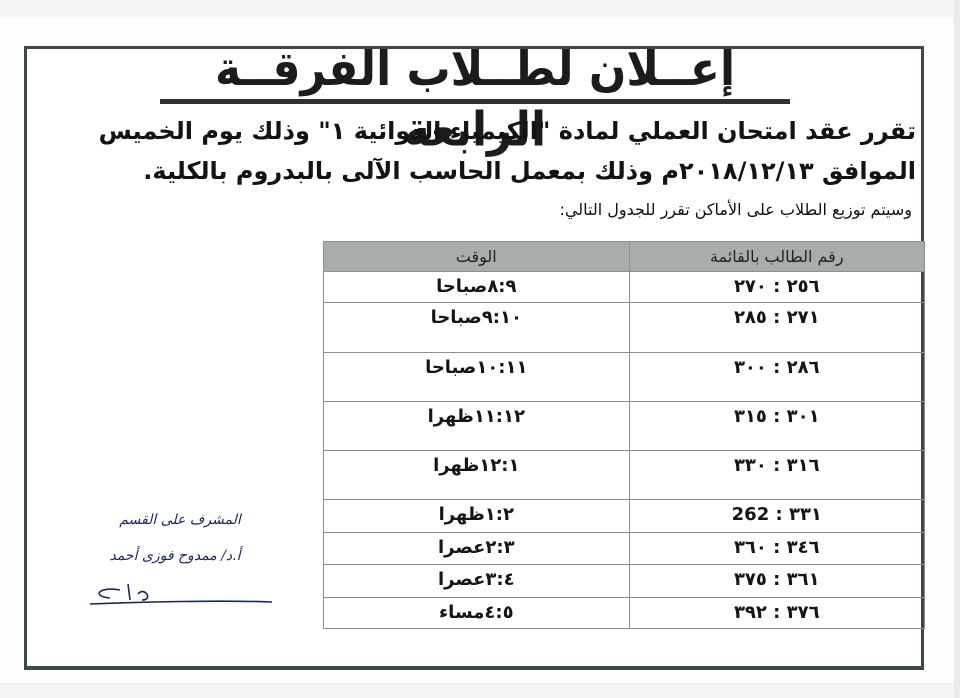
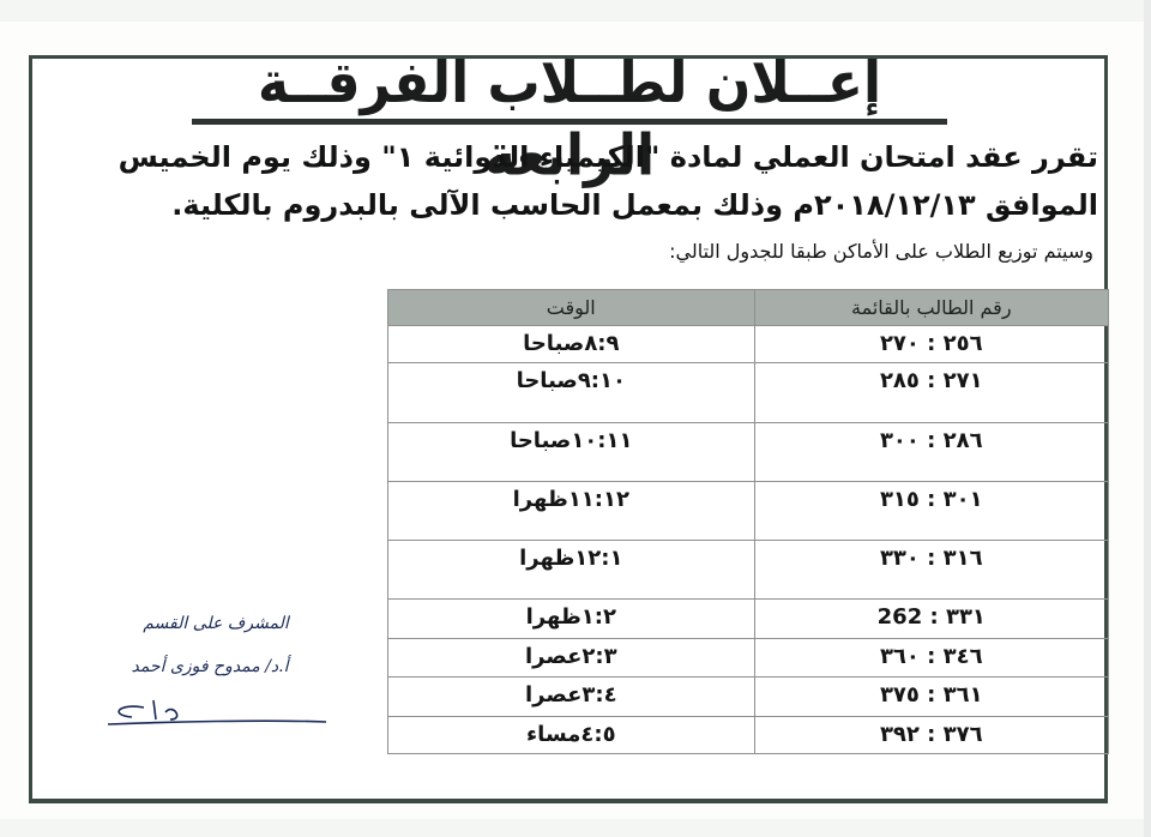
  إعــلان لطــلاب الفرقــة الرابعة
  تقرر عقد امتحان العملي لمادة "الكيمياء الدوائية ١" وذلك يوم الخميس
  الموافق ٢٠١٨/١٢/١٣م وذلك بمعمل الحاسب الآلى بالبدروم بالكلية.
- وسيتم توزيع الطلاب على الأماكن تقرر للجدول التالي:
+ وسيتم توزيع الطلاب على الأماكن طبقا للجدول التالي:
  رقم الطالب بالقائمة	الوقت
  ٢٥٦ : ٢٧٠	٨:٩صباحا
  ٢٧١ : ٢٨٥	٩:١٠صباحا
  ٢٨٦ : ٣٠٠	١٠:١١صباحا
  ٣٠١ : ٣١٥	١١:١٢ظهرا
  ٣١٦ : ٣٣٠	١٢:١ظهرا
  ٣٣١ : 262	١:٢ظهرا
  ٣٤٦ : ٣٦٠	٢:٣عصرا
  ٣٦١ : ٣٧٥	٣:٤عصرا
  ٣٧٦ : ٣٩٢	٤:٥مساء
  المشرف على القسم
  أ.د/ ممدوح فوزى أحمد
